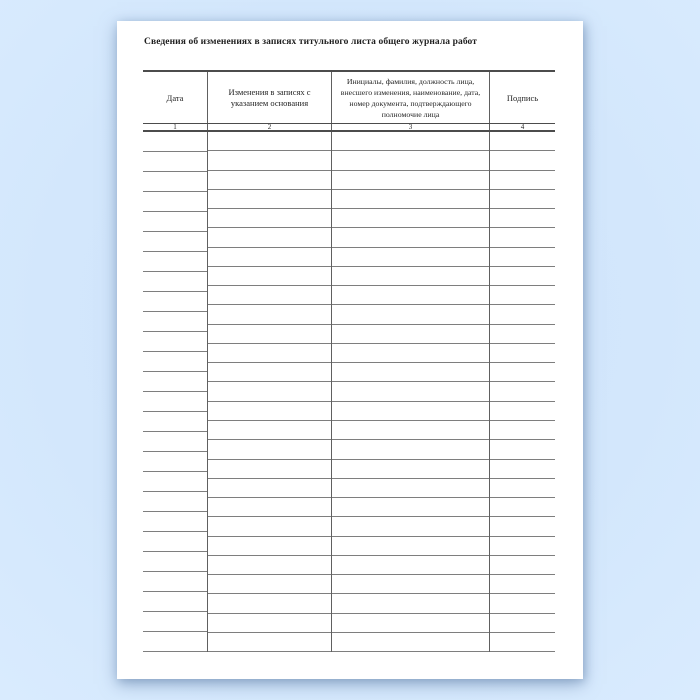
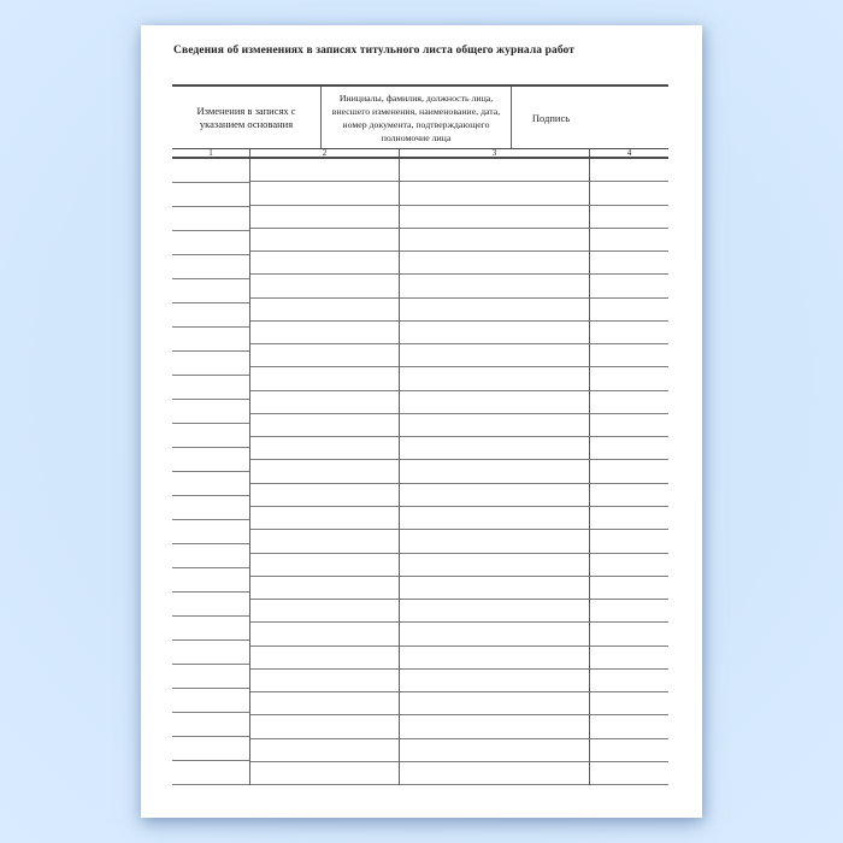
  Сведения об изменениях в записях титульного листа общего журнала работ
- Дата
  Изменения в записях с указанием основания
  Инициалы, фамилия, должность лица, внесшего изменения, наименование, дата, номер документа, подтверждающего полномочие лица
  Подпись
  1
  2
  3
  4
